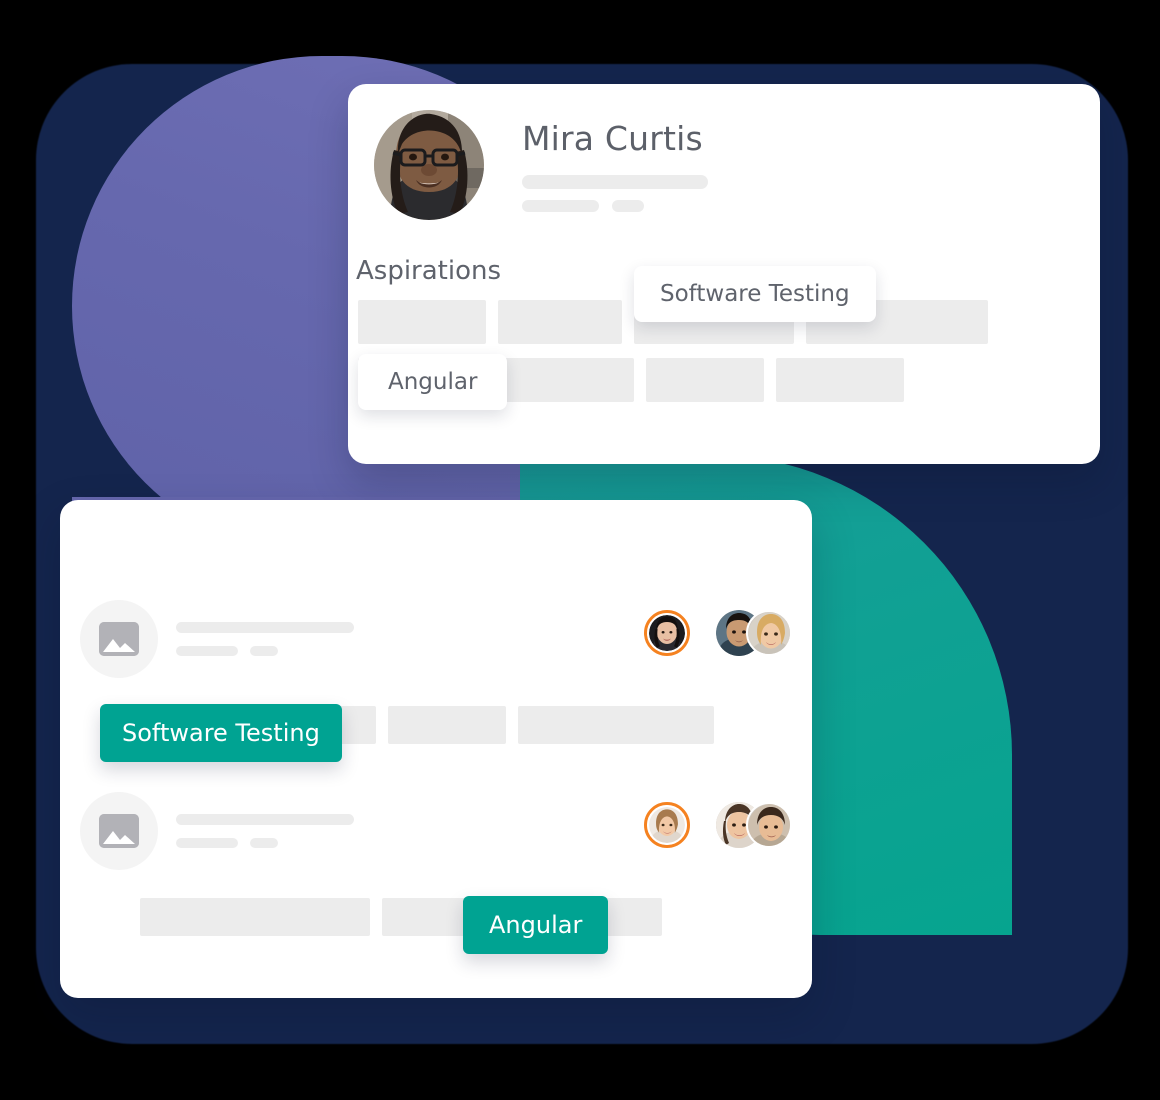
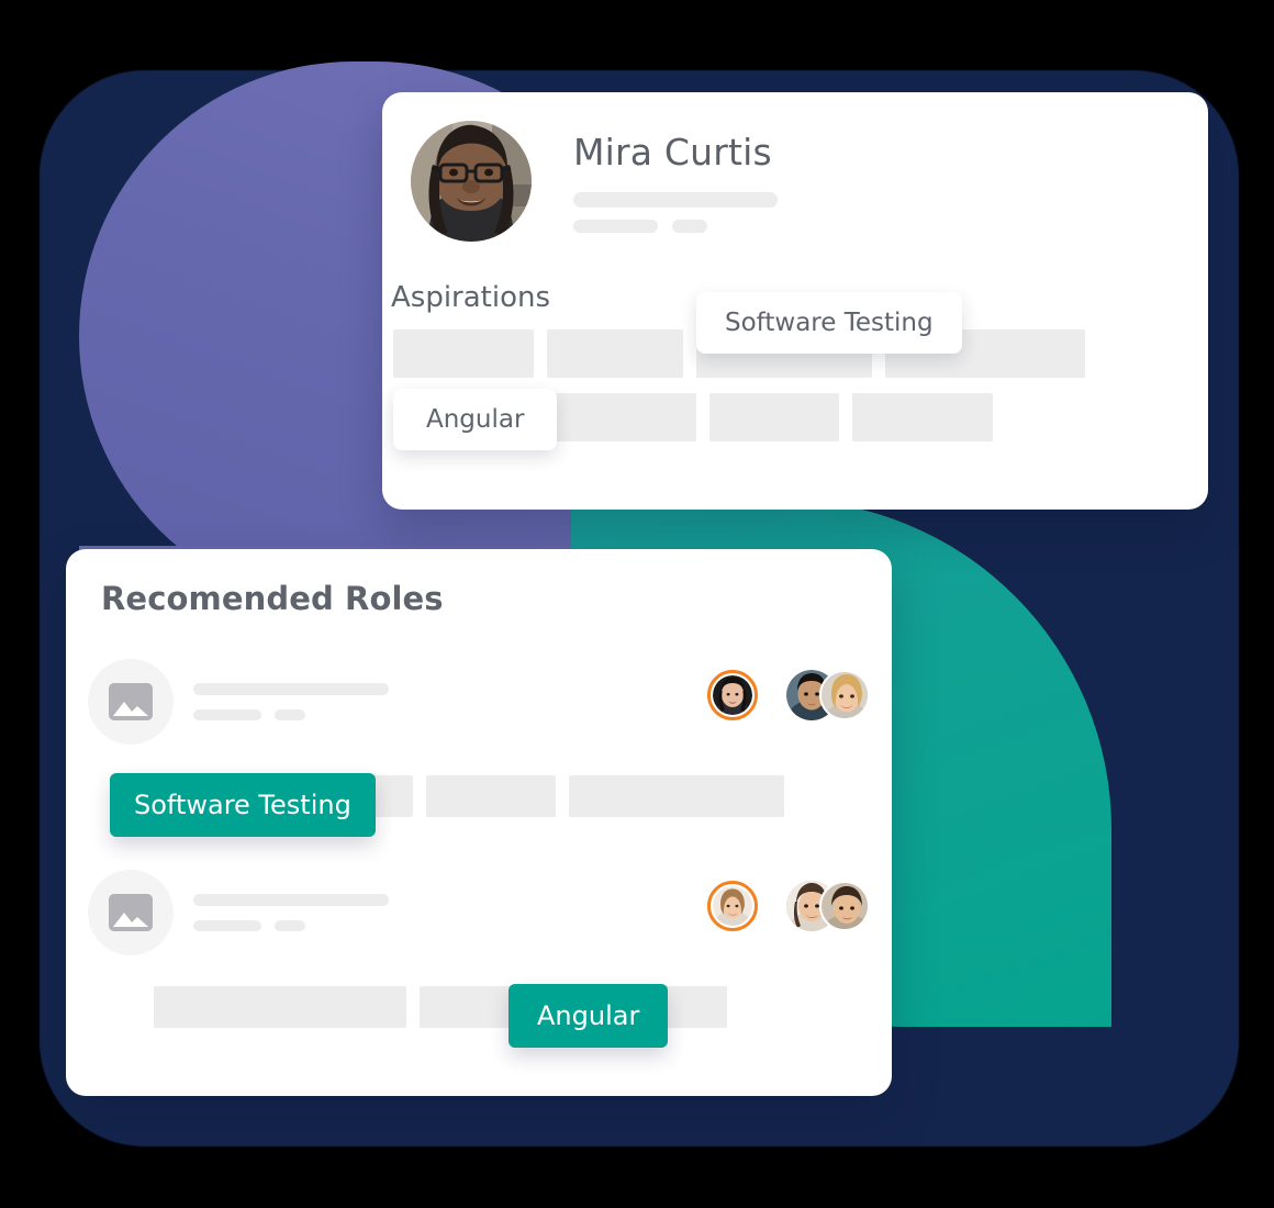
  Mira Curtis
  Aspirations
  Software Testing
  Angular
+ Recomended Roles
  Software Testing
  Angular
